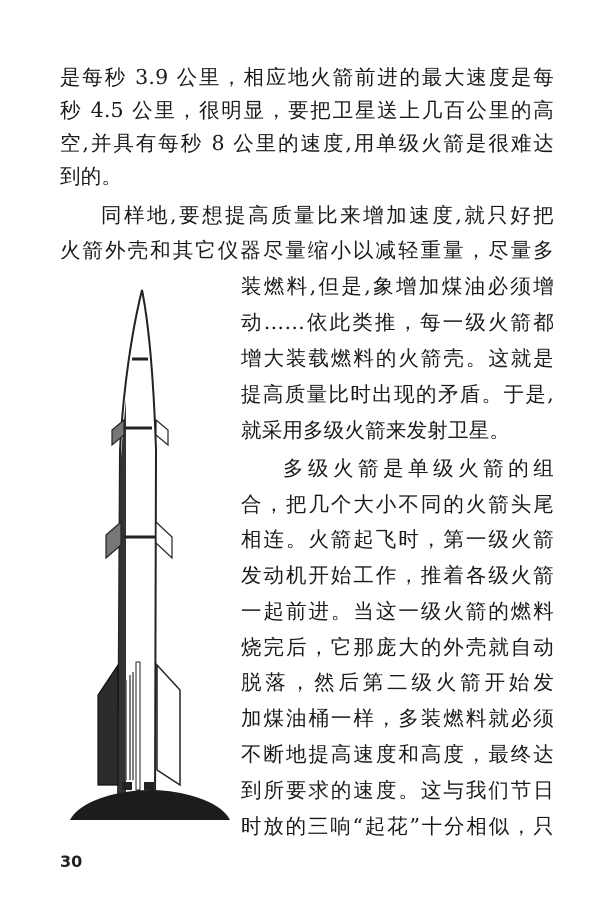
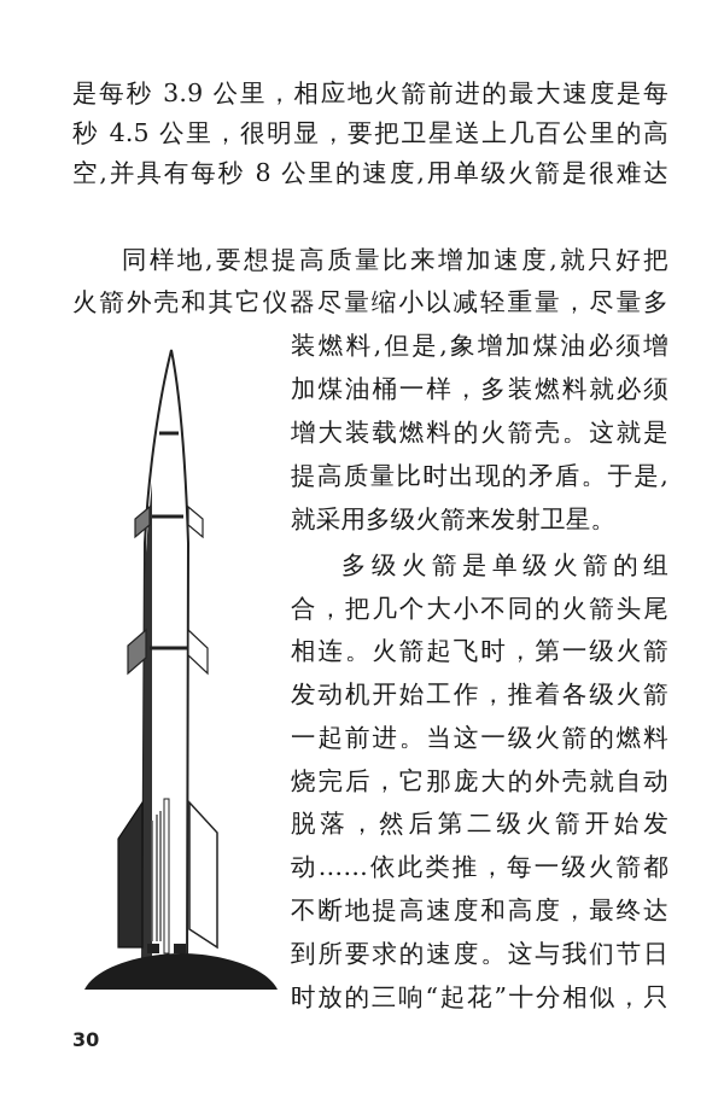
  是每秒 3.9 公里，相应地火箭前进的最大速度是每
  秒 4.5 公里，很明显，要把卫星送上几百公里的高
  空,并具有每秒 8 公里的速度,用单级火箭是很难达
- 到的。
  同样地,要想提高质量比来增加速度,就只好把
  火箭外壳和其它仪器尽量缩小以减轻重量，尽量多
  装燃料,但是,象增加煤油必须增
- 动……依此类推，每一级火箭都
+ 加煤油桶一样，多装燃料就必须
  增大装载燃料的火箭壳。这就是
  提高质量比时出现的矛盾。于是,
  就采用多级火箭来发射卫星。
  多级火箭是单级火箭的组
  合，把几个大小不同的火箭头尾
  相连。火箭起飞时，第一级火箭
  发动机开始工作，推着各级火箭
  一起前进。当这一级火箭的燃料
  烧完后，它那庞大的外壳就自动
  脱落，然后第二级火箭开始发
- 加煤油桶一样，多装燃料就必须
+ 动……依此类推，每一级火箭都
  不断地提高速度和高度，最终达
  到所要求的速度。这与我们节日
  时放的三响“起花”十分相似，只
  30
